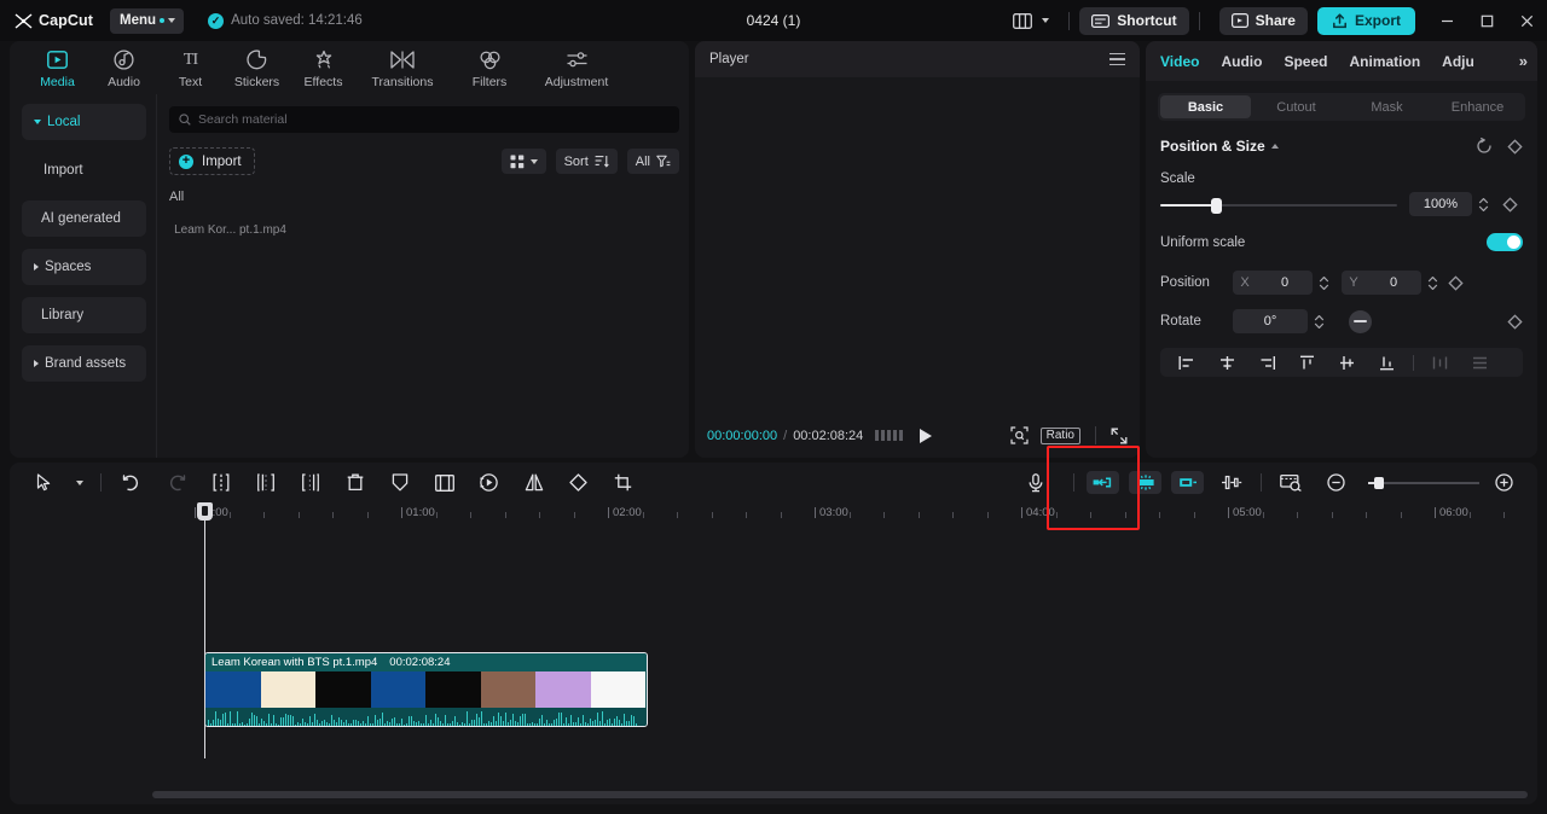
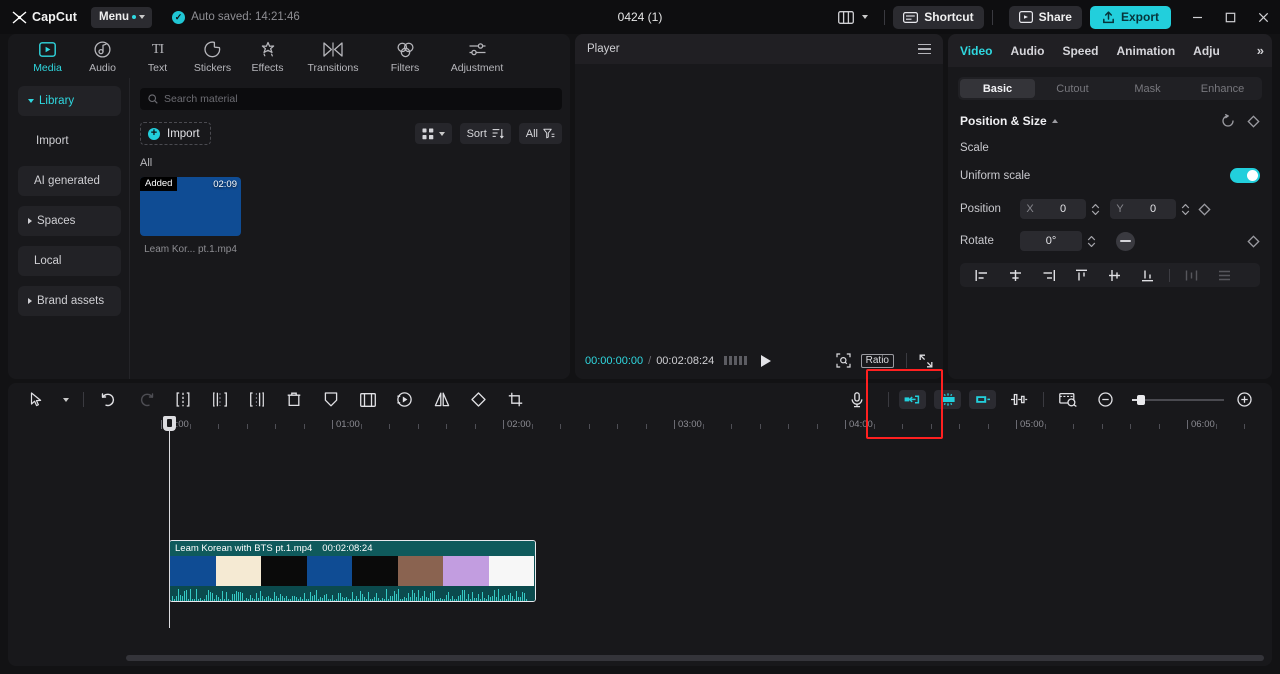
  CapCut
  Menu
  ✓
  Auto saved: 14:21:46
  0424 (1)
  Shortcut
  Share
  Export
  Media
  Audio
  TI
  Text
  Stickers
  Effects
  Transitions
  Filters
  Adjustment
- Local
+ Library
  Import
  AI generated
  Spaces
- Library
+ Local
  Brand assets
  Search material
  +
  Import
  Sort
  All
  All
+ Added
+ 02:09
  Leam Kor... pt.1.mp4
  Player
  00:00:00:00
  /
  00:02:08:24
  Ratio
  Video
  Audio
  Speed
  Animation
  Adju
  »
  Basic
  Cutout
  Mask
  Enhance
  Position & Size
  Scale
- 100%
  Uniform scale
  Position
  X
  0
  Y
  0
  Rotate
  0°
  01:00
  02:00
  03:00
  04:00
  05:00
  06:00
  Leam Korean with BTS pt.1.mp4
  00:02:08:24
